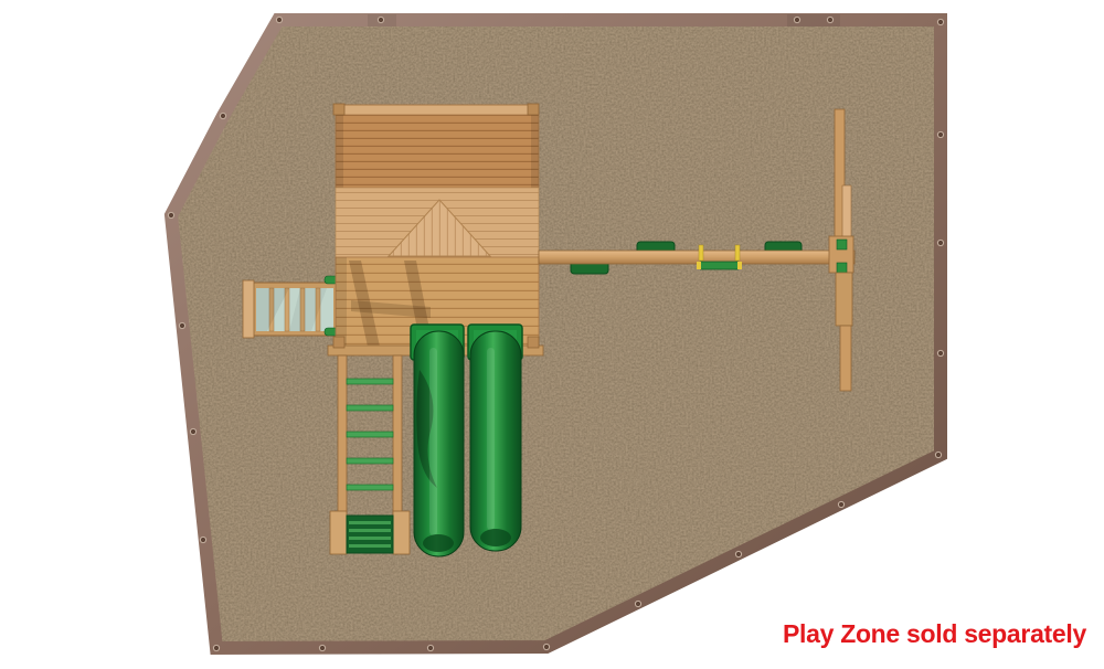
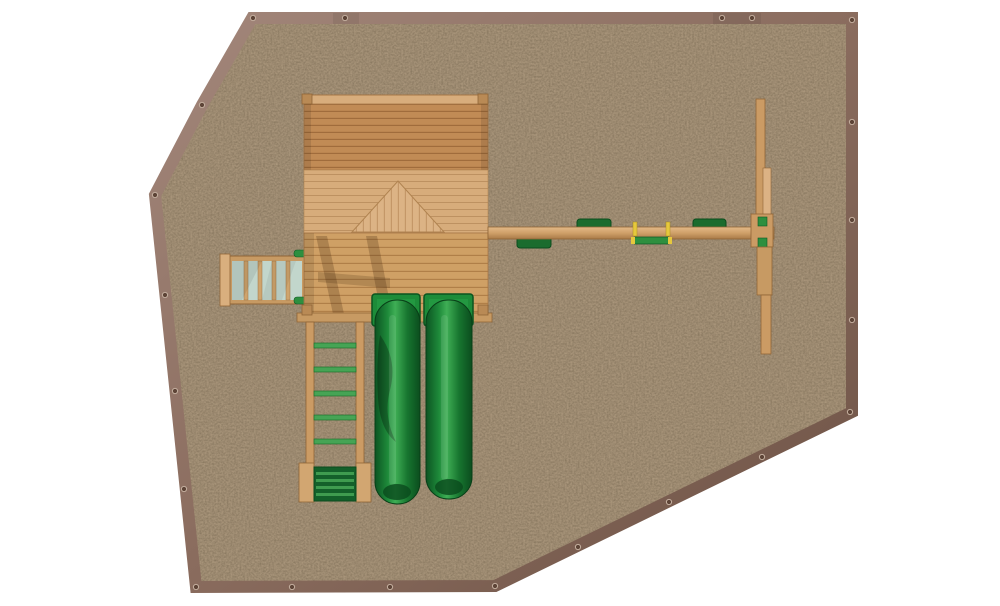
- Play Zone sold separately
